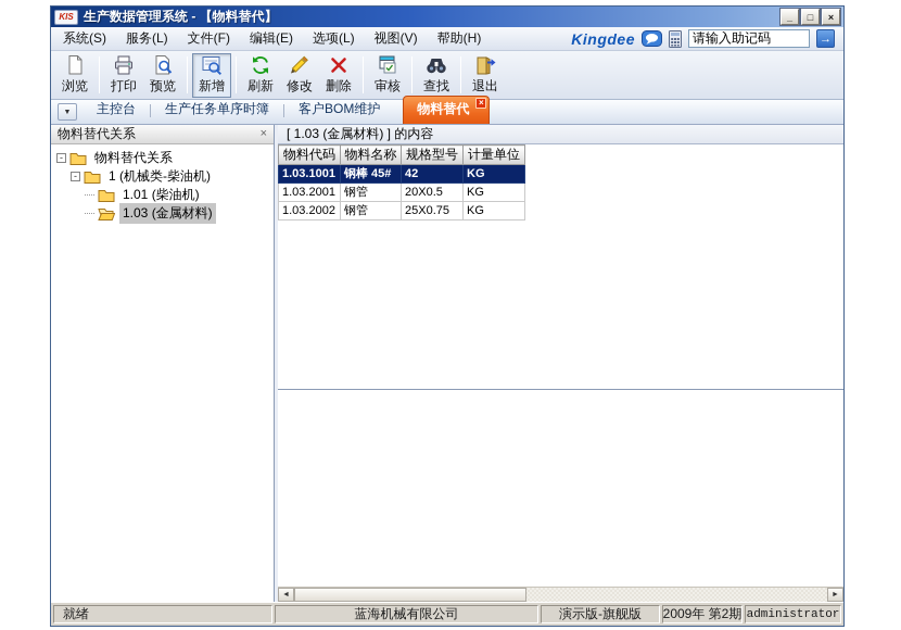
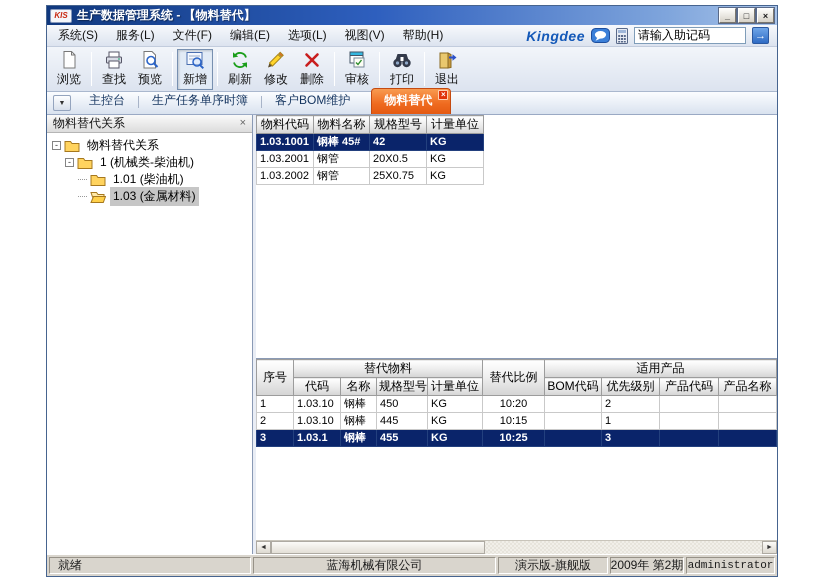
  KIS
  生产数据管理系统 - 【物料替代】
  _
  □
  ×
  系统(S)
  服务(L)
  文件(F)
  编辑(E)
  选项(L)
  视图(V)
  帮助(H)
  Kingdee
  请输入助记码
  →
  浏览
- 打印
+ 查找
  预览
  新增
  刷新
  修改
  删除
  审核
- 查找
+ 打印
  退出
  主控台
  生产任务单序时簿
  客户BOM维护
  物料替代
  ×
  物料替代关系
  ×
  -
  物料替代关系
  -
  1 (机械类-柴油机)
  1.01 (柴油机)
  1.03 (金属材料)
- [ 1.03 (金属材料) ] 的内容
  物料代码	物料名称	规格型号	计量单位
  1.03.1001	钢棒 45#	42	KG
  1.03.2001	钢管	20X0.5	KG
  1.03.2002	钢管	25X0.75	KG
+ 序号	替代物料	替代比例	适用产品
+ 代码	名称	规格型号	计量单位	BOM代码	优先级别	产品代码	产品名称
+ 1	1.03.10	钢棒	450	KG	10:20		2
+ 2	1.03.10	钢棒	445	KG	10:15		1
+ 3	1.03.1	钢棒	455	KG	10:25		3
  就绪
  蓝海机械有限公司
  演示版-旗舰版
  2009年 第2期
  administrator
